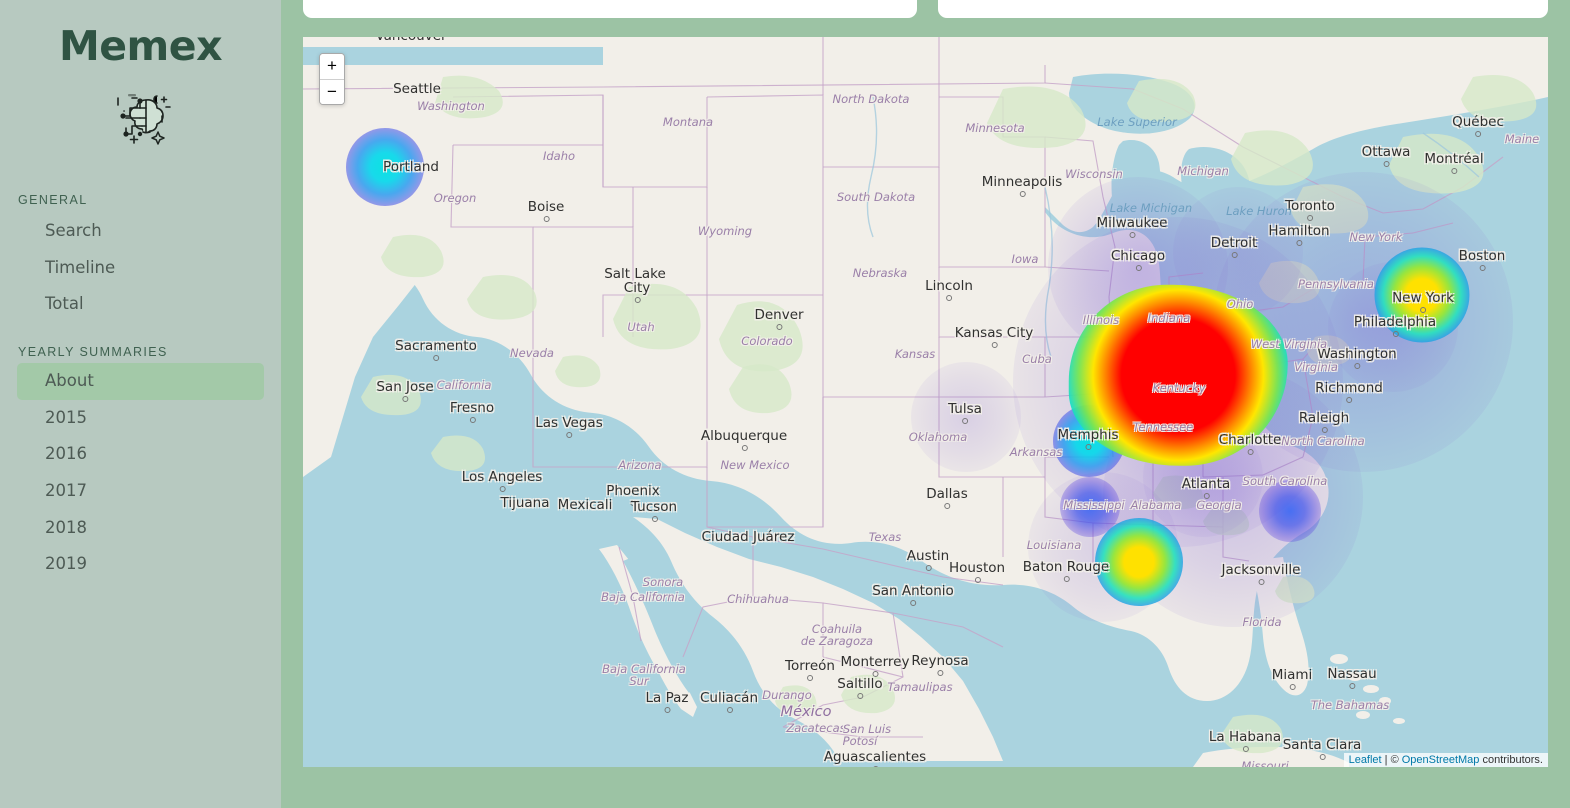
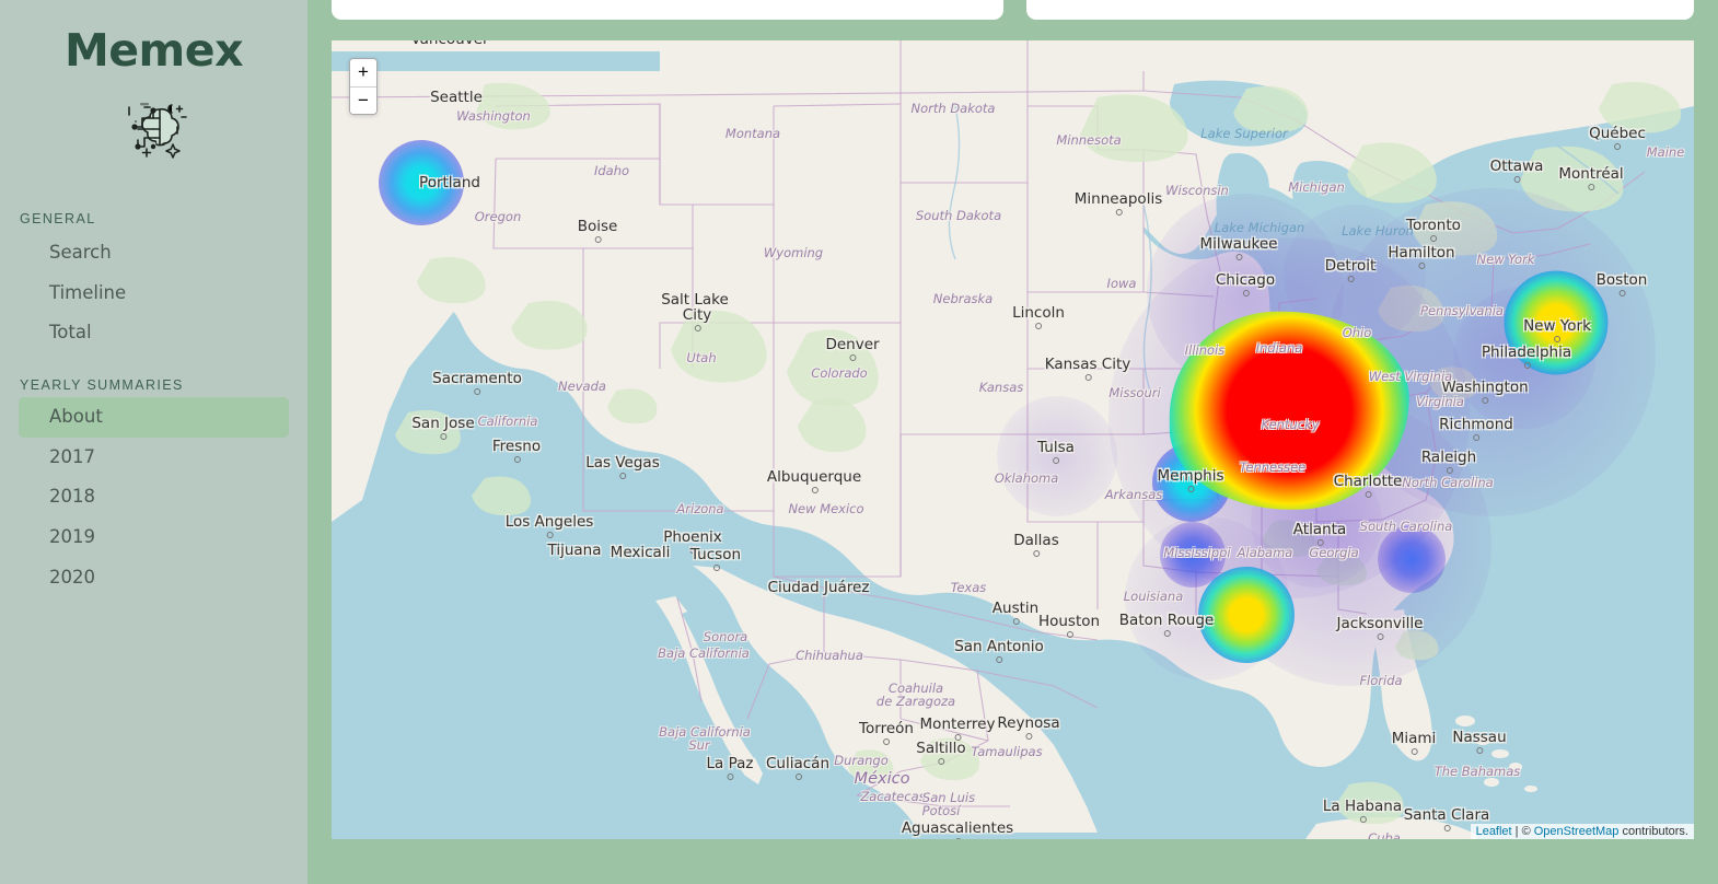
  Memex
  GENERAL
  Search
  Timeline
  Total
  YEARLY SUMMARIES
  About
- 2015
- 2016
  2017
  2018
  2019
+ 2020
  Seattle
  Portland
  Boise
  Salt Lake
  City
  Denver
  Sacramento
  San Jose
  Fresno
  Las Vegas
  Los Angeles
  Tijuana
  Mexicali
  Phoenix
  Tucson
  Albuquerque
  Ciudad Juárez
  Minneapolis
  Milwaukee
  Chicago
  Lincoln
  Kansas City
  Tulsa
  Dallas
  Austin
  Houston
  San Antonio
  Baton Rouge
  Memphis
  Detroit
  Toronto
  Hamilton
  Ottawa
  Montréal
  Québec
  Boston
  New York
  Philadelphia
  Washington
  Richmond
  Raleigh
  Charlotte
  Atlanta
  Jacksonville
  Miami
  Nassau
  La Habana
  Santa Clara
  Monterrey
  Reynosa
  Saltillo
  Torreón
  Culiacán
  La Paz
  Aguascalientes
  Washington
  Oregon
  Idaho
  Montana
  Wyoming
  Utah
  Nevada
  California
  Colorado
  Arizona
  New Mexico
  North Dakota
  South Dakota
  Nebraska
  Kansas
  Oklahoma
  Texas
  Minnesota
  Iowa
- Cuba
+ Missouri
  Arkansas
  Louisiana
  Wisconsin
  Illinois
  Indiana
  Michigan
  Ohio
  Kentucky
  Tennessee
  Mississippi
  Alabama
  Georgia
  South Carolina
  North Carolina
  West Virginia
  Virginia
  Pennsylvania
  New York
  Maine
  Florida
  Sonora
  Chihuahua
  Coahuila
  de Zaragoza
  Durango
  Tamaulipas
  Zacatecas
  San Luis
  Potosí
  Baja California
  Baja California
  Sur
  The Bahamas
- Missouri
+ Cuba
  México
  Lake Superior
  Lake Michigan
  Lake Huron
  +
  −
  Leaflet | © OpenStreetMap contributors.
